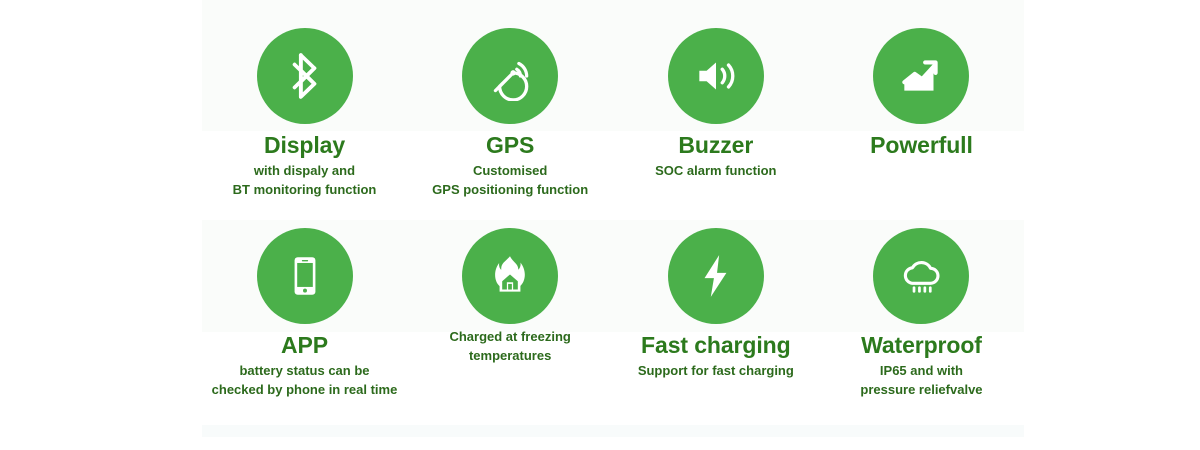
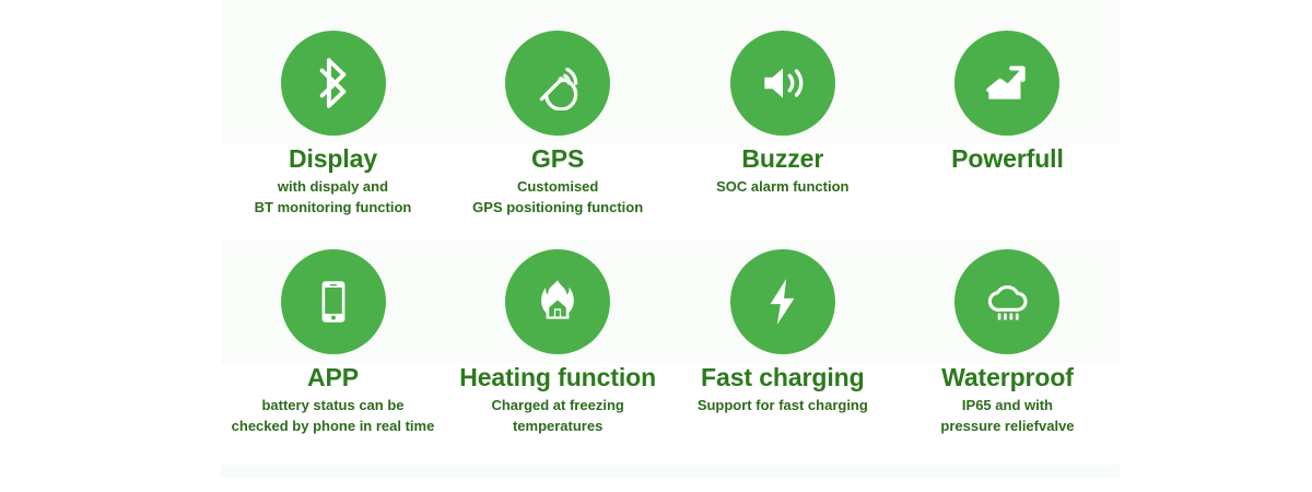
  Display
  with dispaly and
  BT monitoring function
  GPS
  Customised
  GPS positioning function
  Buzzer
  SOC alarm function
  Powerfull
  APP
  battery status can be
  checked by phone in real time
+ Heating function
  Charged at freezing
  temperatures
  Fast charging
  Support for fast charging
  Waterproof
  IP65 and with
  pressure reliefvalve
